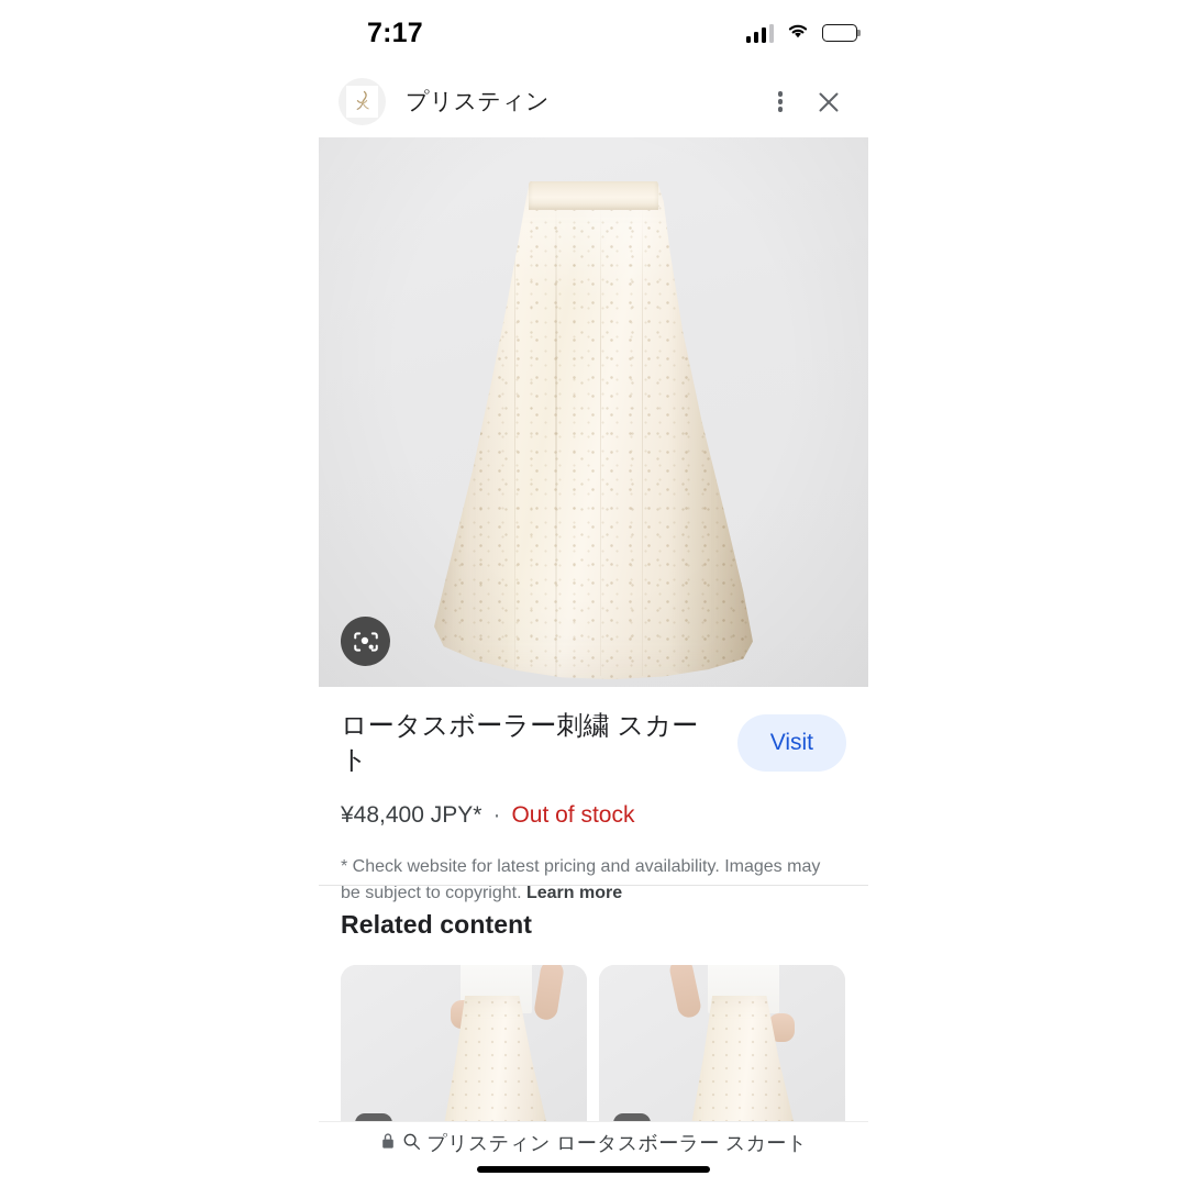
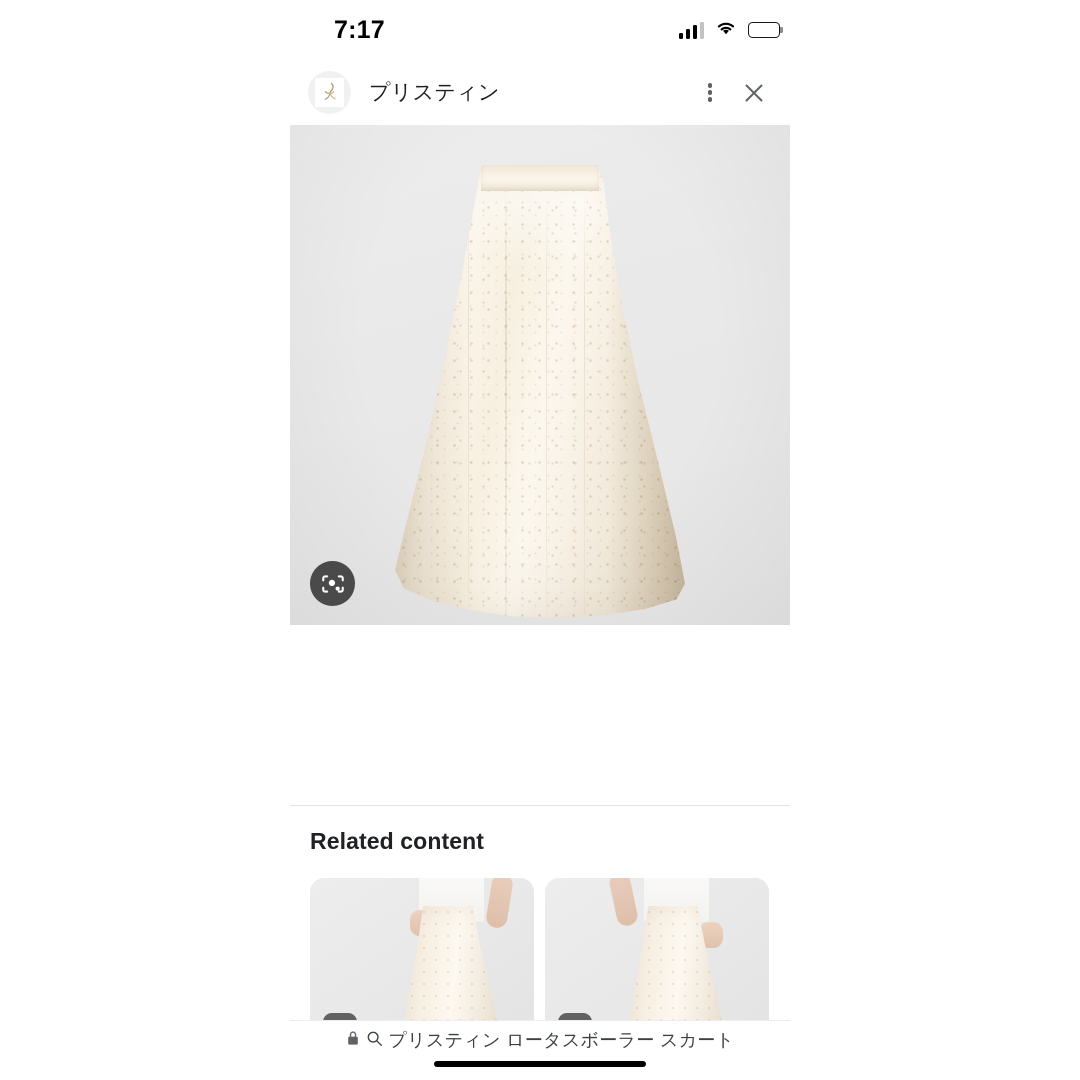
  7:17
  プリスティン
- ロータスボーラー刺繍 スカート
- Visit
- ¥48,400 JPY*
- ·
- Out of stock
- * Check website for latest pricing and availability. Images may be subject to copyright. Learn more
  Related content
  プリスティン ロータスボーラー スカート
